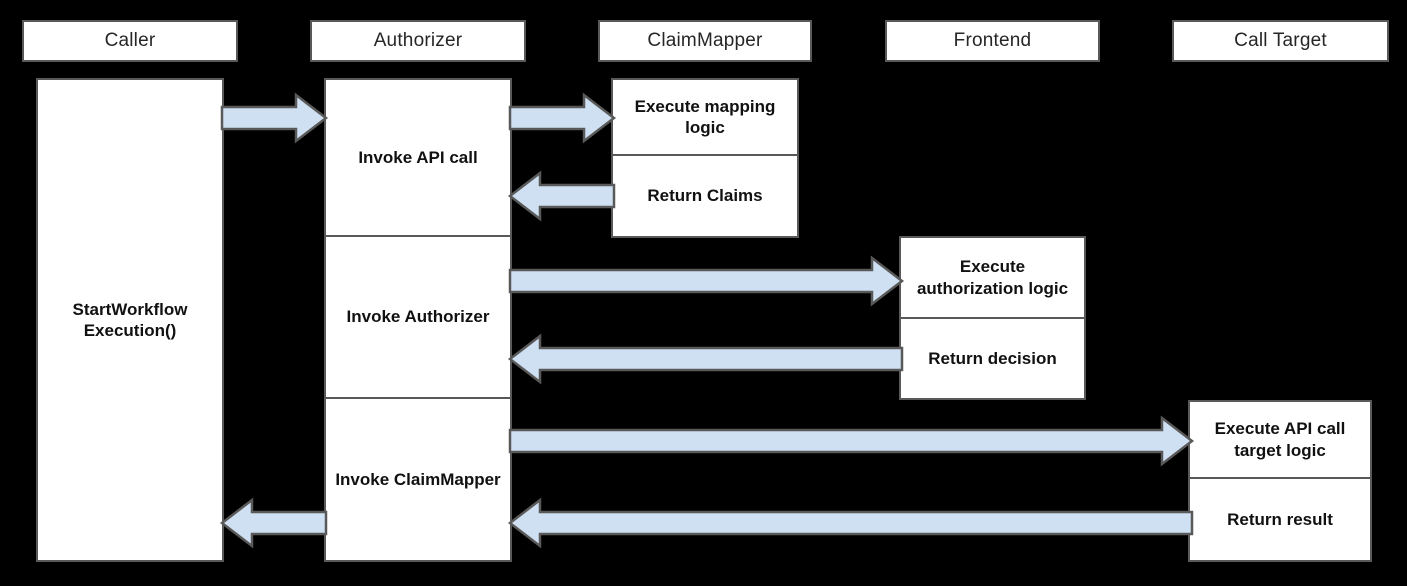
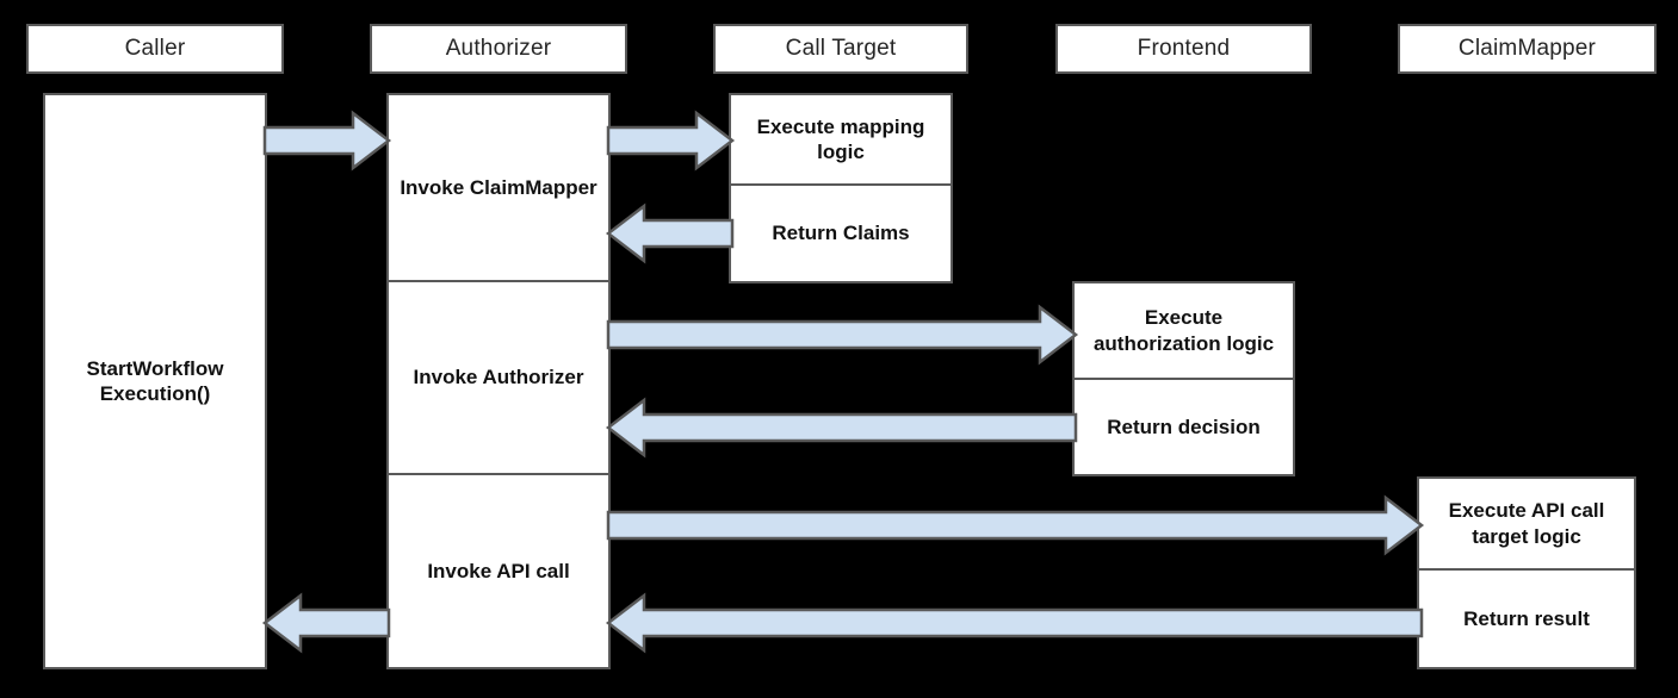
  Caller
  Authorizer
- ClaimMapper
+ Call Target
  Frontend
- Call Target
+ ClaimMapper
  StartWorkflow Execution()
- Invoke API call
+ Invoke ClaimMapper
  Invoke Authorizer
- Invoke ClaimMapper
+ Invoke API call
  Execute mapping logic
  Return Claims
  Execute authorization logic
  Return decision
  Execute API call target logic
  Return result
